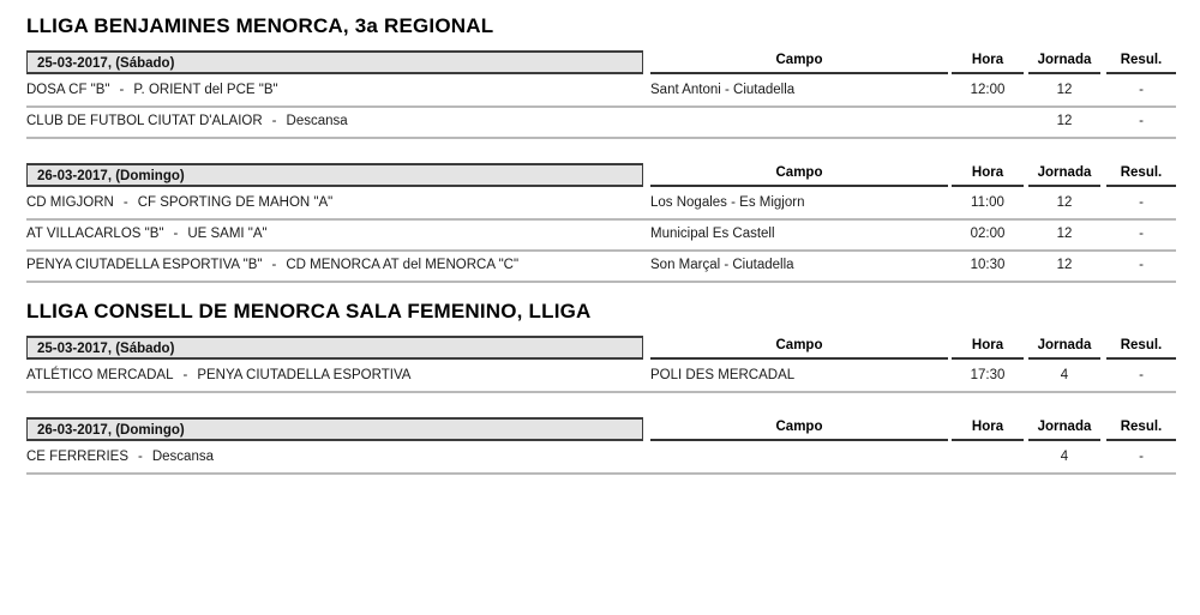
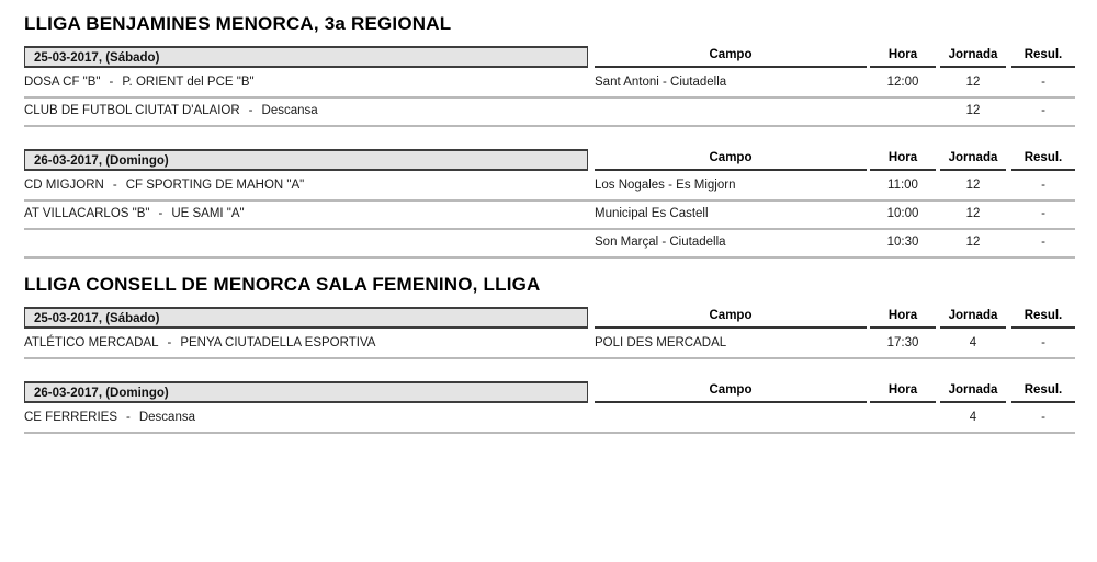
  LLIGA BENJAMINES MENORCA, 3a REGIONAL
  25-03-2017, (Sábado)
  Campo
  Hora
  Jornada
  Resul.
  DOSA CF "B" - P. ORIENT del PCE "B"
  Sant Antoni - Ciutadella
  12:00
  12
  -
  CLUB DE FUTBOL CIUTAT D'ALAIOR - Descansa
  12
  -
  26-03-2017, (Domingo)
  Campo
  Hora
  Jornada
  Resul.
  CD MIGJORN - CF SPORTING DE MAHON "A"
  Los Nogales - Es Migjorn
  11:00
  12
  -
  AT VILLACARLOS "B" - UE SAMI "A"
  Municipal Es Castell
- 02:00
+ 10:00
  12
  -
- PENYA CIUTADELLA ESPORTIVA "B" - CD MENORCA AT del MENORCA "C"
  Son Marçal - Ciutadella
  10:30
  12
  -
  LLIGA CONSELL DE MENORCA SALA FEMENINO, LLIGA
  25-03-2017, (Sábado)
  Campo
  Hora
  Jornada
  Resul.
  ATLÉTICO MERCADAL - PENYA CIUTADELLA ESPORTIVA
  POLI DES MERCADAL
  17:30
  4
  -
  26-03-2017, (Domingo)
  Campo
  Hora
  Jornada
  Resul.
  CE FERRERIES - Descansa
  4
  -
